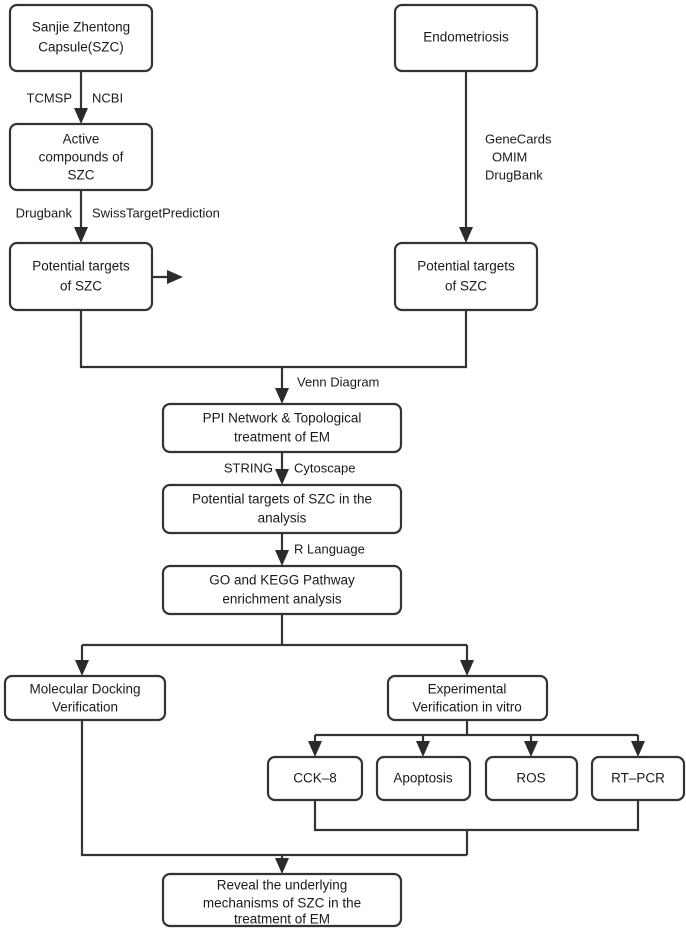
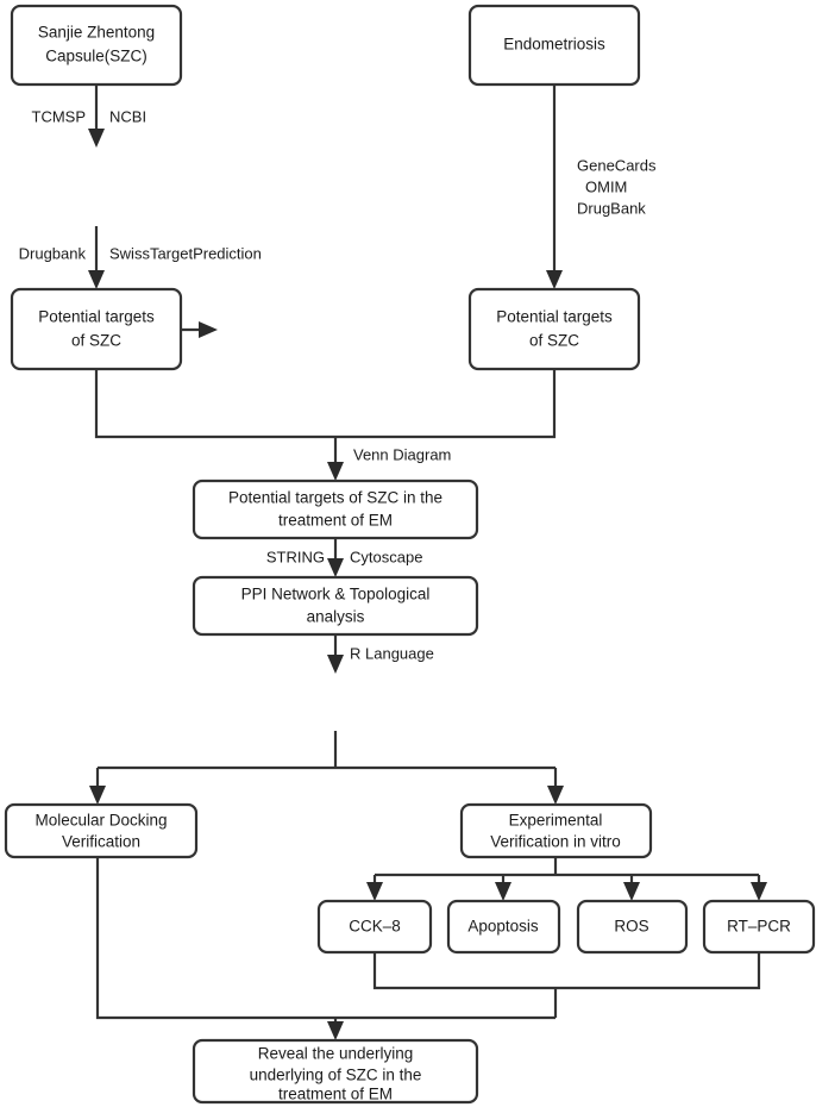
  Sanjie Zhentong
  Capsule(SZC)
  Endometriosis
- Active
- compounds of
- SZC
  Potential targets
  of SZC
  Potential targets
  of SZC
- PPI Network & Topological
+ Potential targets of SZC in the
  treatment of EM
- Potential targets of SZC in the
+ PPI Network & Topological
  analysis
- GO and KEGG Pathway
- enrichment analysis
  Molecular Docking
  Verification
  Experimental
  Verification in vitro
  CCK–8
  Apoptosis
  ROS
  RT–PCR
  Reveal the underlying
- mechanisms of SZC in the
+ underlying of SZC in the
  treatment of EM
  TCMSP
  NCBI
  Drugbank
  SwissTargetPrediction
  GeneCards
  OMIM
  DrugBank
  Venn Diagram
  STRING
  Cytoscape
  R Language
